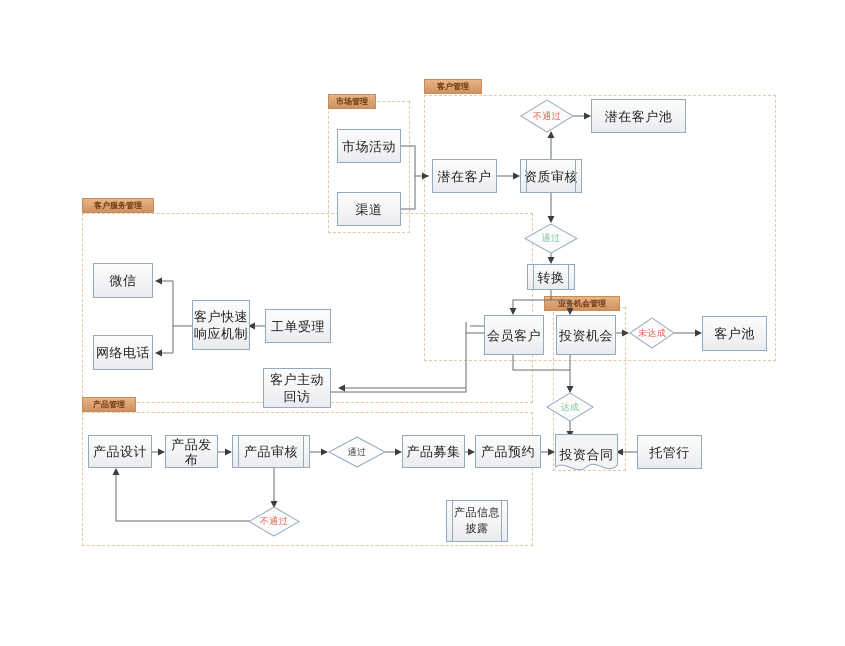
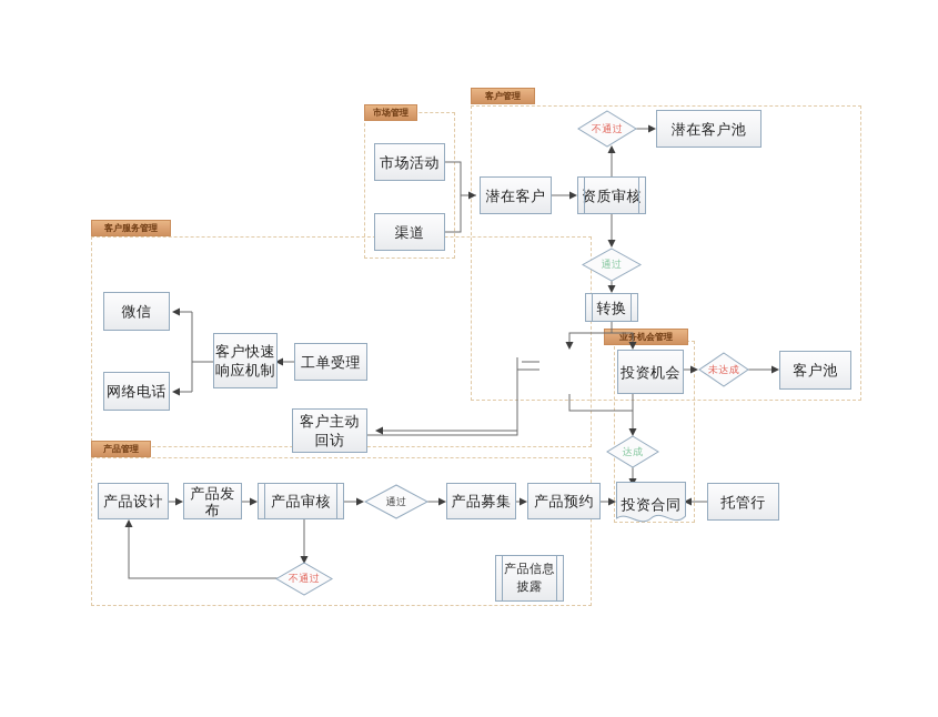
  市场管理
  客户管理
  客户服务管理
  产品管理
  业机会管理
  市场活动
  渠道
  潜在客户
  资质审核
  潜在客户池
  转换
- 会员客户
  投资机会
  客户池
  微信
  网络电话
  客户快速
  响应机制
  工单受理
  客户主动
  回访
  产品设计
  产品发布
  产品审核
  产品募集
  产品预约
  产品信息
  披露
  投资合同
  托管行
  不通过
  通过
  未达成
  达成
  通过
  不通过
